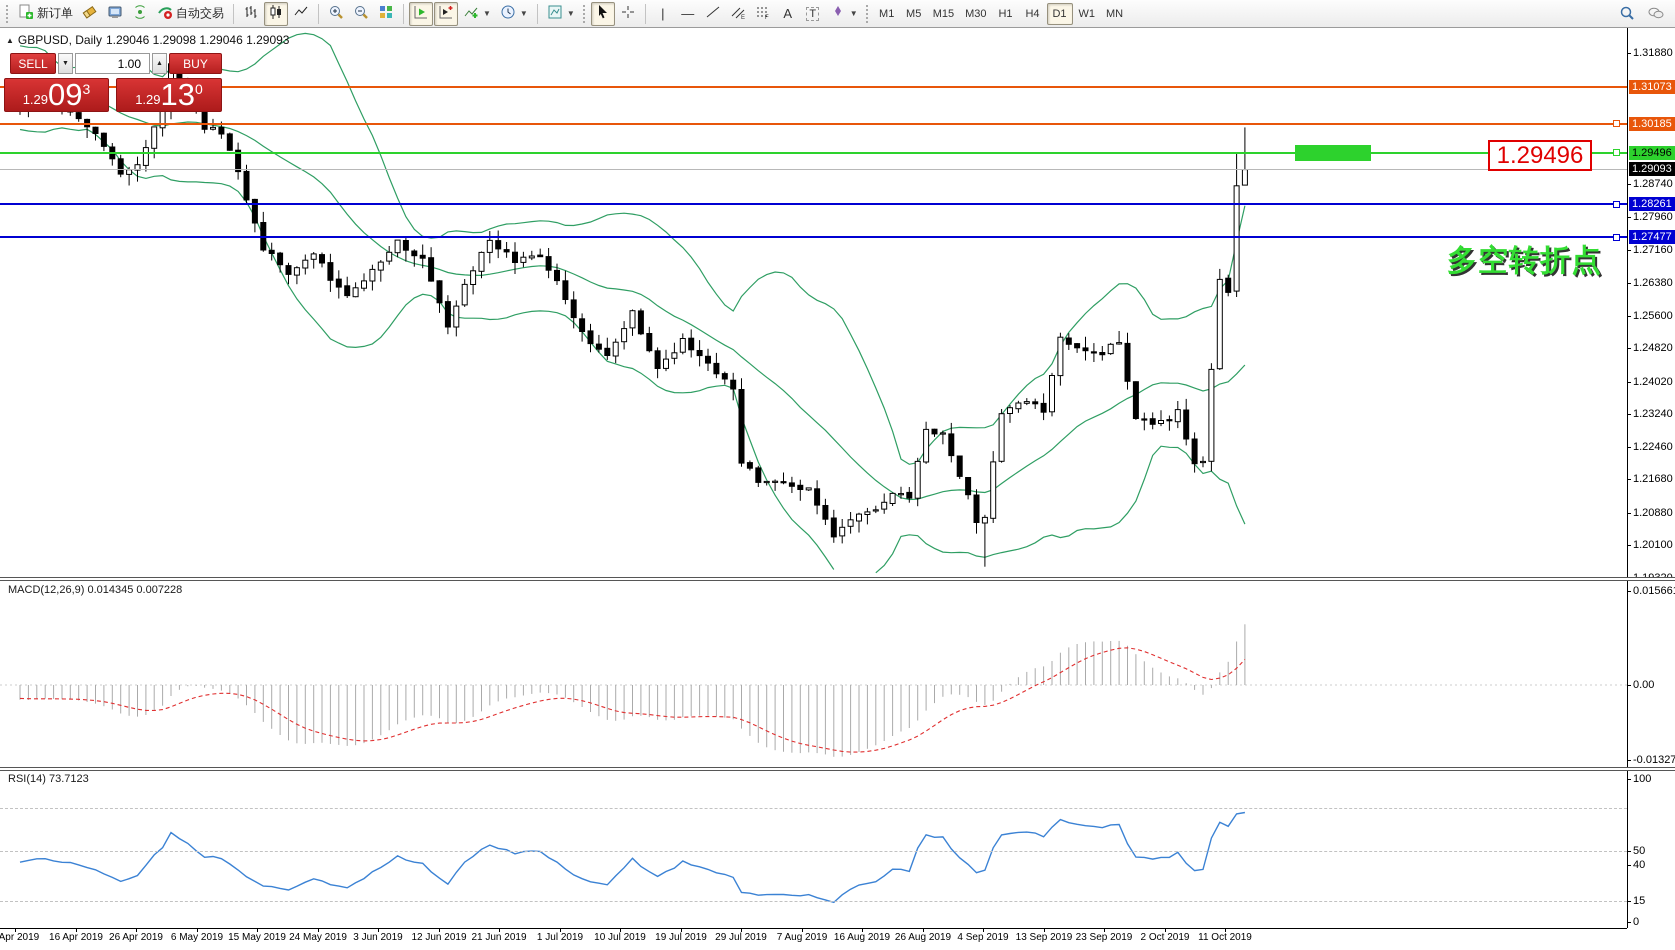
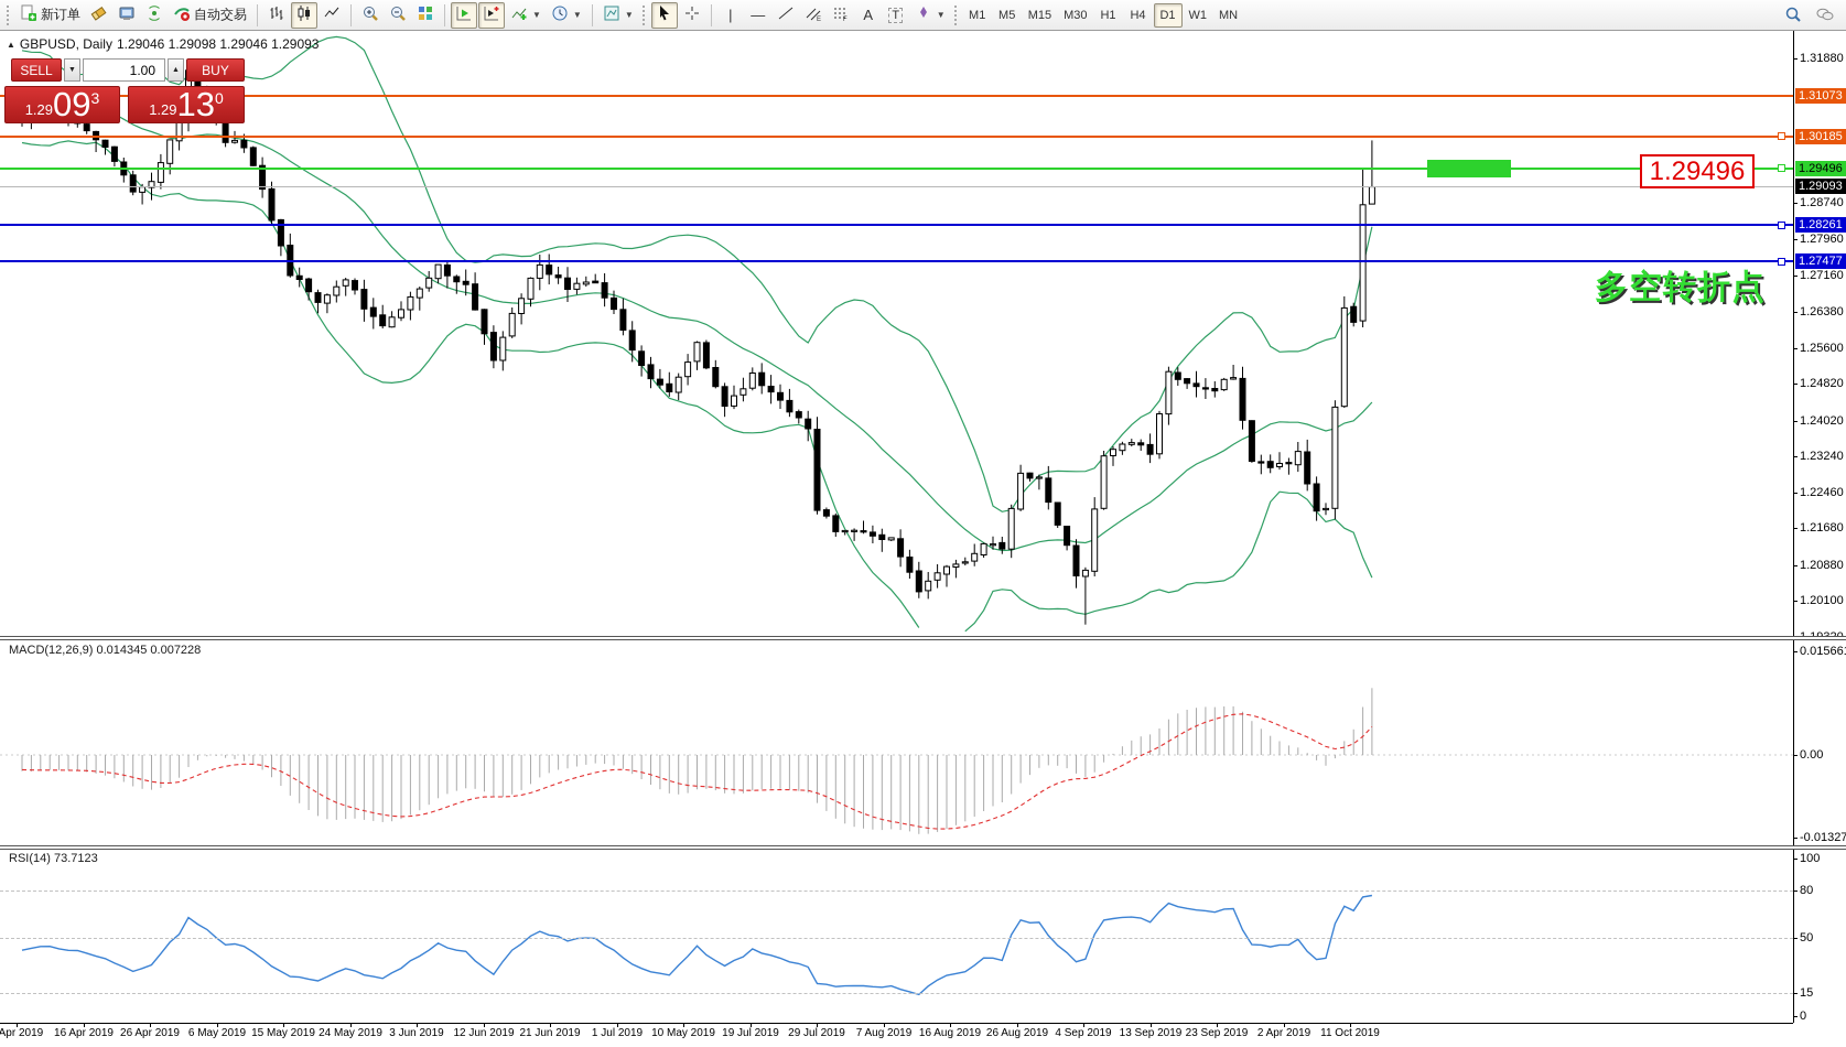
  新订单
  自动交易
  ▼
  ▼
  ▼
  |
  —
  A
  T
  ▼
  M1
  M5
  M15
  M30
  H1
  H4
  D1
  W1
  MN
  ▲
  GBPUSD, Daily
  1.29046 1.29098 1.29046 1.29093
  SELL
  1.00
  BUY
  1.29
  09
  3
  1.29
  13
  0
  MACD(12,26,9) 0.014345 0.007228
  RSI(14) 73.7123
  1.29496
  多空转折点
  1.31880
  1.28740
  1.27960
  1.27160
  1.26380
  1.25600
  1.24820
  1.24020
  1.23240
  1.22460
  1.21680
  1.20880
  1.20100
  1.31073
  1.30185
  1.29496
  1.29093
  1.28261
  1.27477
  0.01566
  0.00
  -0.01327
  100
- 40
+ 80
  50
  15
  0
  Apr 2019
  16 Apr 2019
  26 Apr 2019
  6 May 2019
  15 May 2019
  24 May 2019
  3 Jun 2019
  12 Jun 2019
  21 Jun 2019
  1 Jul 2019
- 10 Jul 2019
+ 10 May 2019
  19 Jul 2019
  29 Jul 2019
  7 Aug 2019
  16 Aug 2019
  26 Aug 2019
  4 Sep 2019
  13 Sep 2019
  23 Sep 2019
- 2 Oct 2019
+ 2 Apr 2019
  11 Oct 2019
